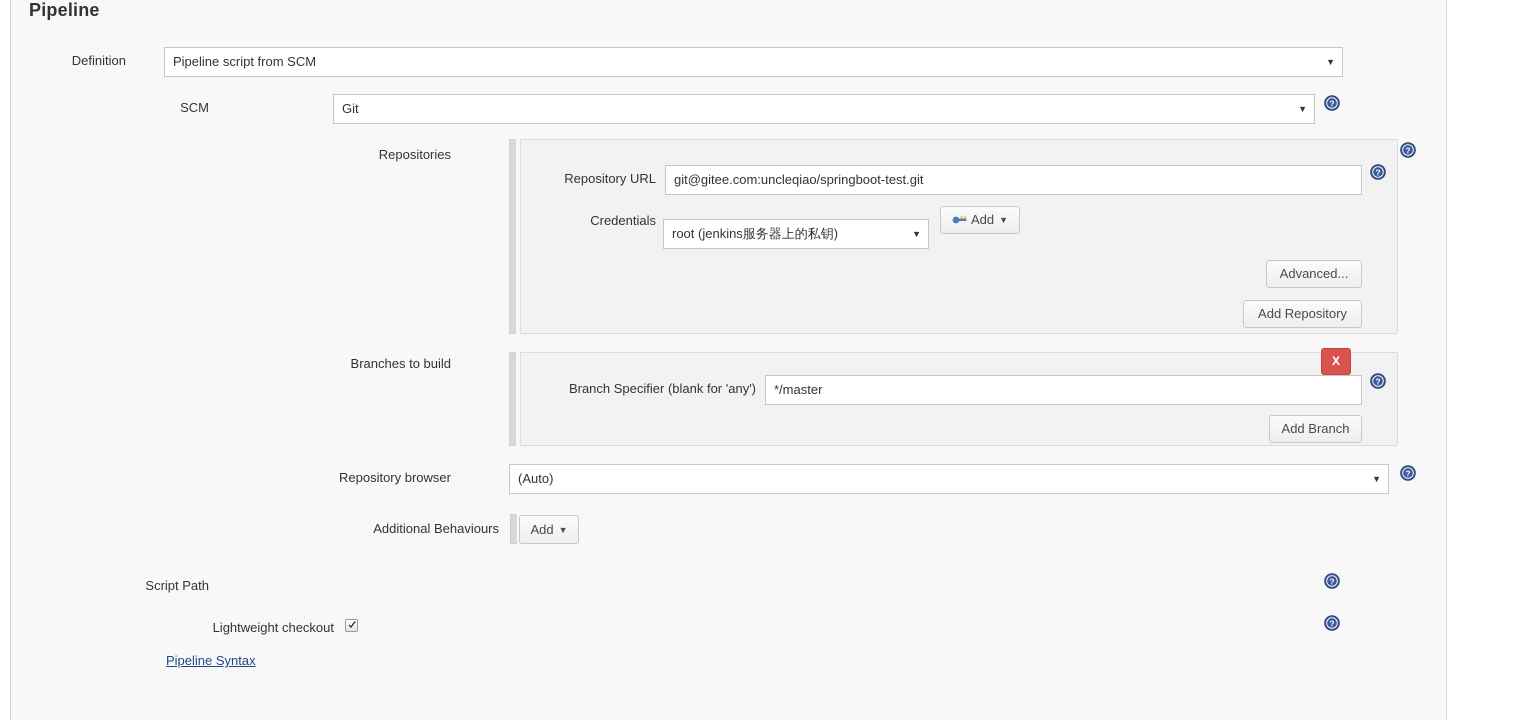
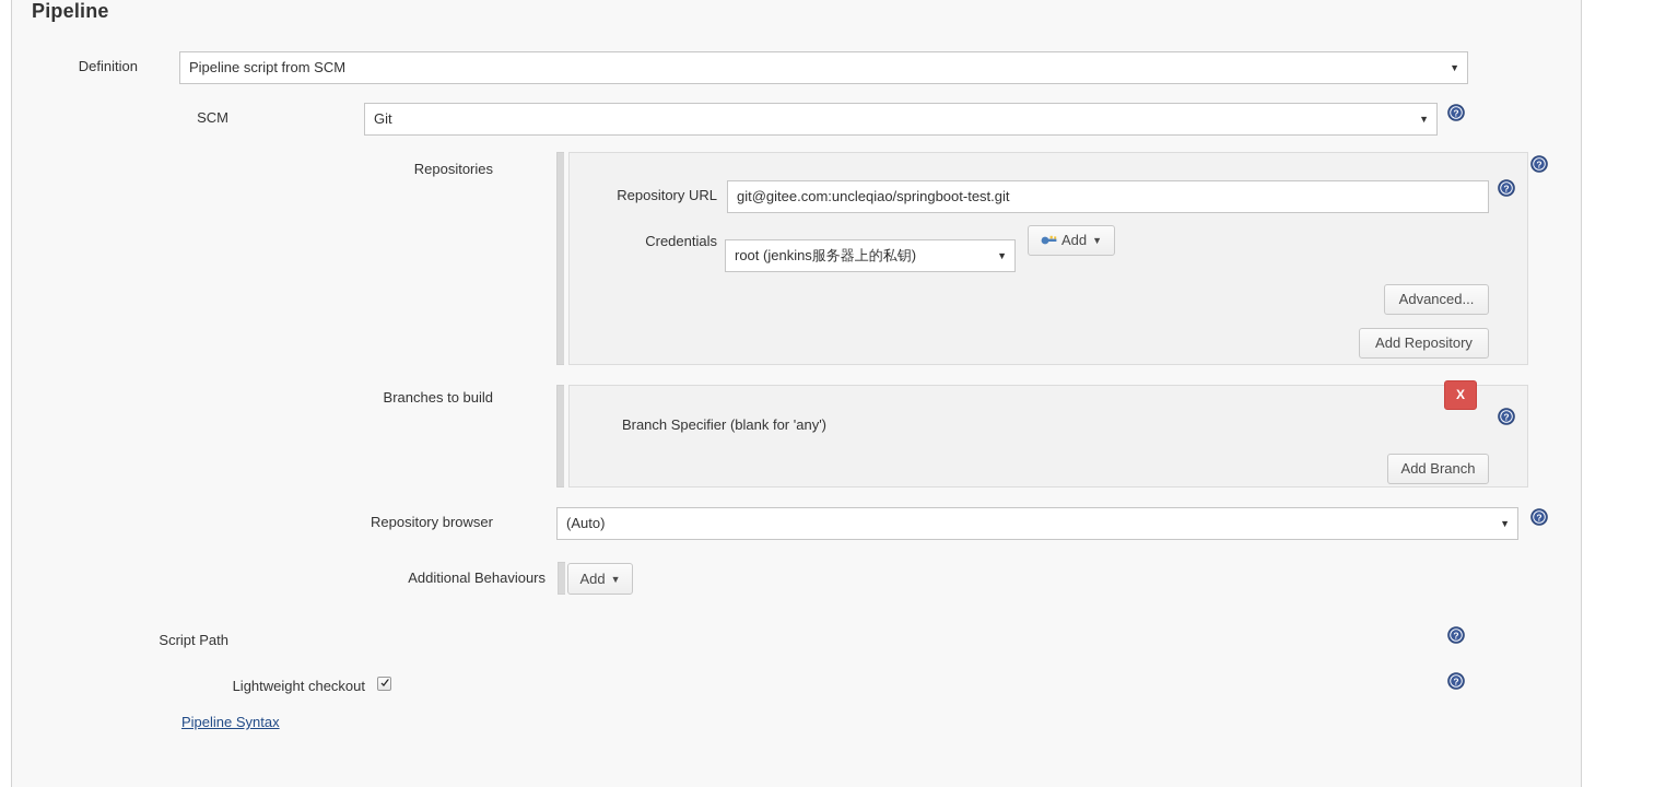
  Pipeline
  Definition
  Pipeline script from SCM
  ▼
  SCM
  Git
  ▼
  ?
  Repositories
  Repository URL
  git@gitee.com:uncleqiao/springboot-test.git
  Credentials
  root (jenkins服务器上的私钥)
  ▼
  Add ▼
  Advanced...
  Add Repository
  Branches to build
  X
  Branch Specifier (blank for 'any')
- */master
  Add Branch
  ?
  ?
  ?
  Repository browser
  (Auto)
  ▼
  ?
  Additional Behaviours
  Add ▼
  Script Path
  ?
  Lightweight checkout
  ?
  Pipeline Syntax
